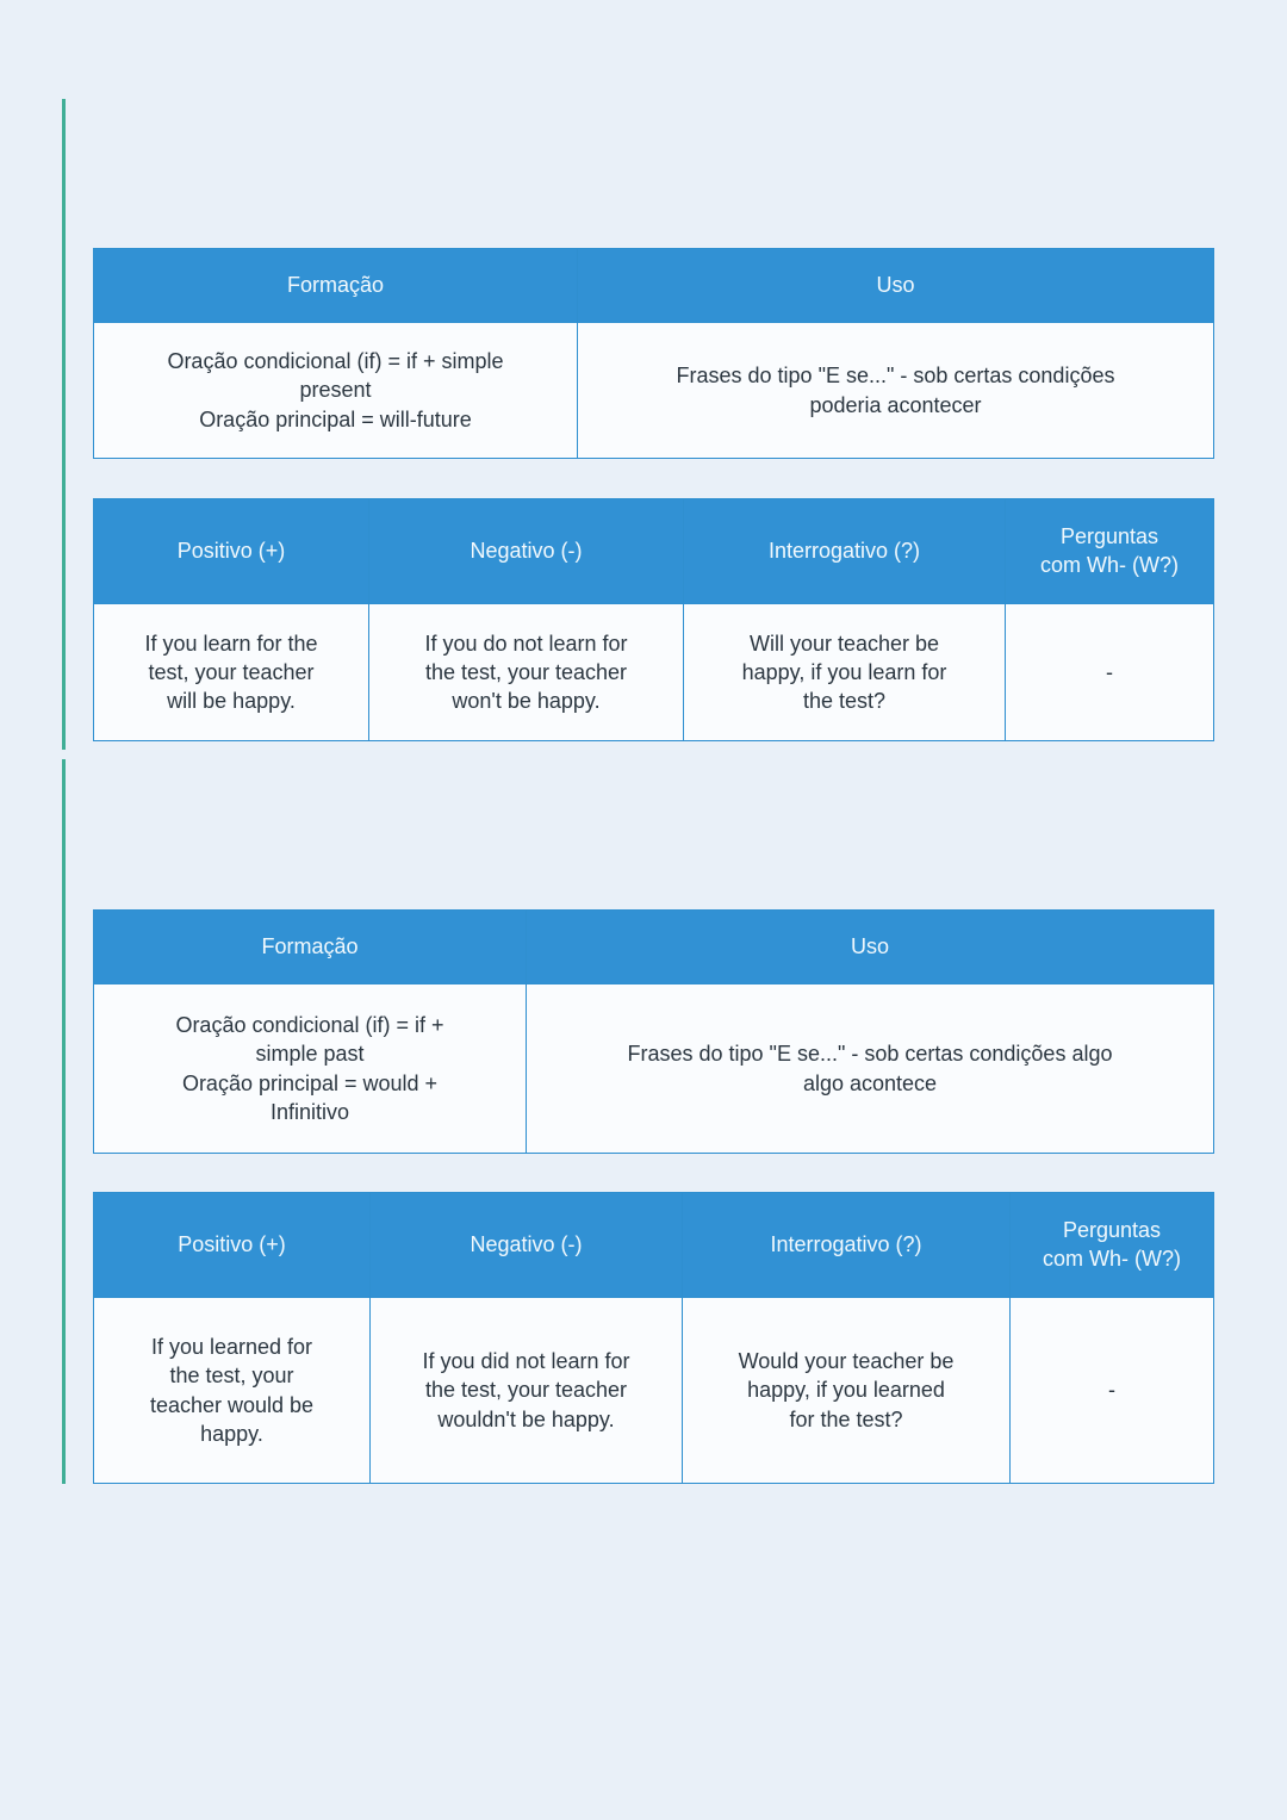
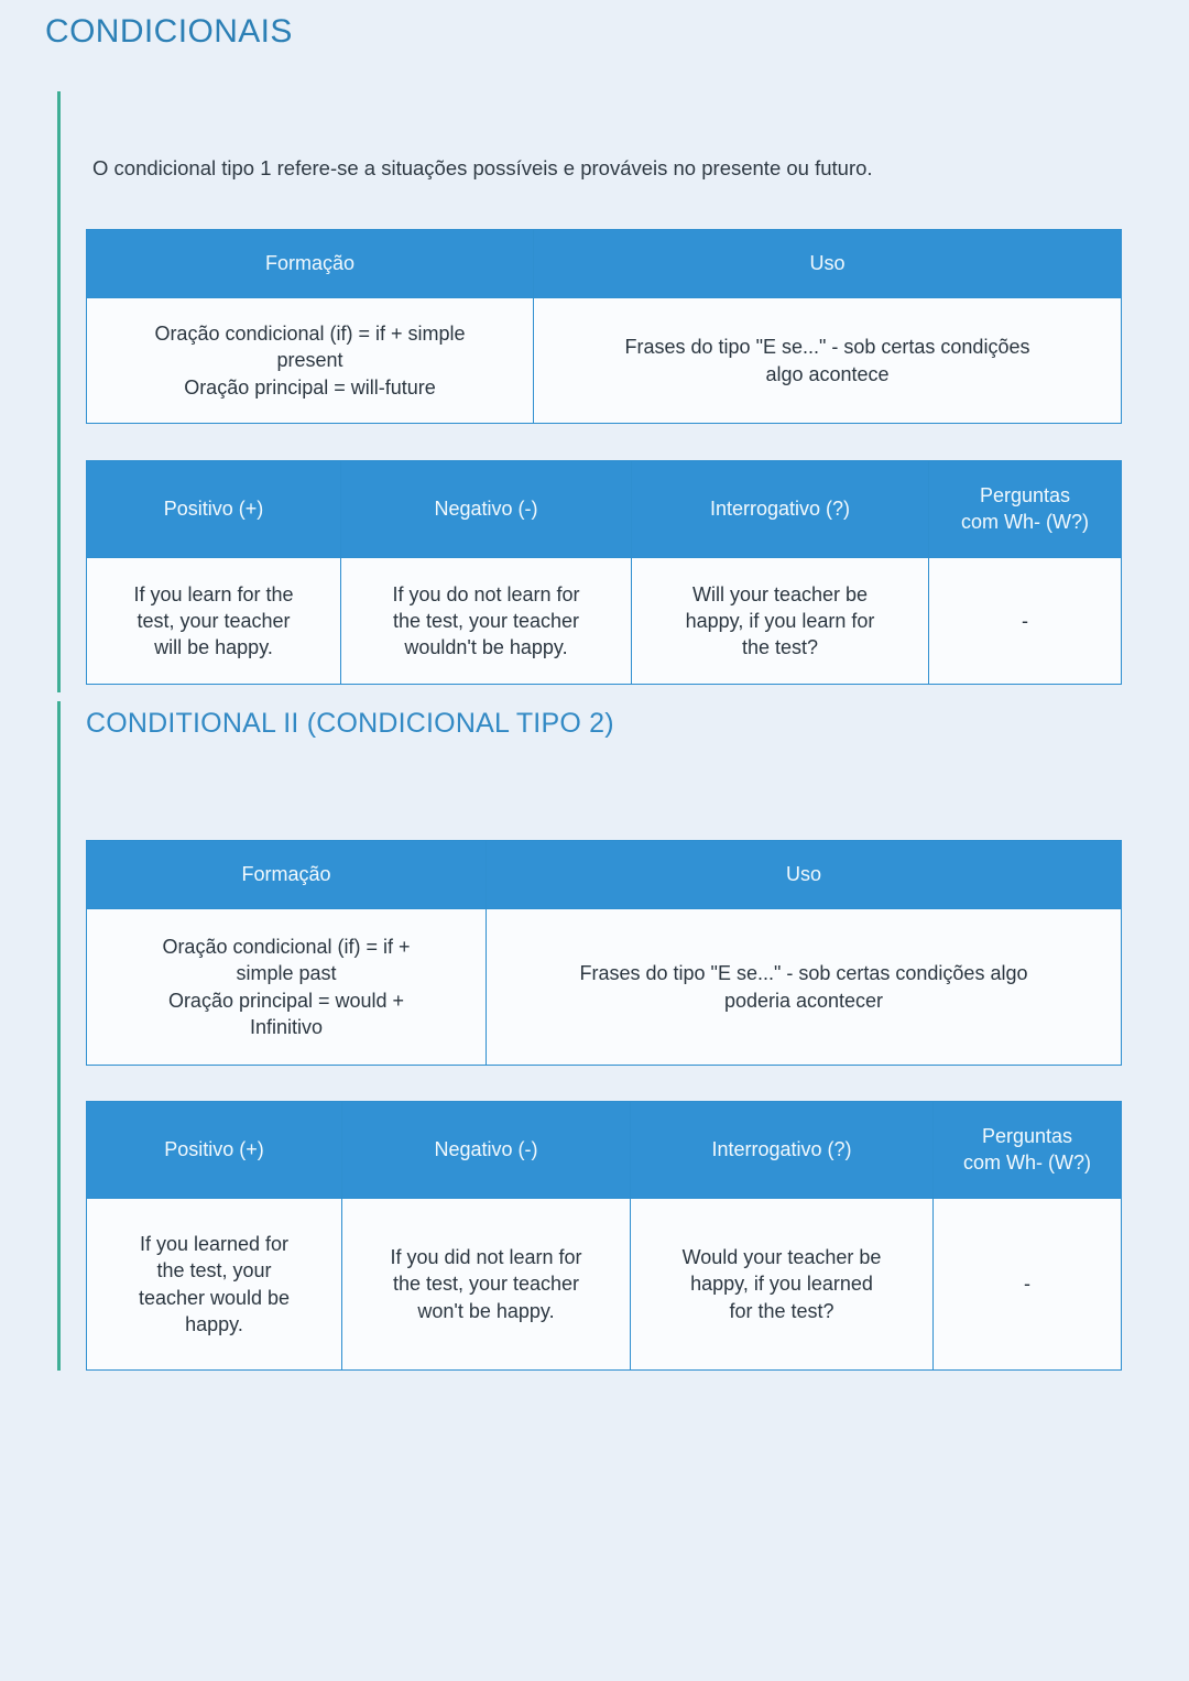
+ CONDICIONAIS
+ O condicional tipo 1 refere-se a situações possíveis e prováveis no presente ou futuro.
  Formação	Uso
- Oração condicional (if) = if + simple present Oração principal = will-future	Frases do tipo "E se..." - sob certas condições poderia acontecer
+ Oração condicional (if) = if + simple present Oração principal = will-future	Frases do tipo "E se..." - sob certas condições algo acontece
  Positivo (+)	Negativo (-)	Interrogativo (?)	Perguntas com Wh- (W?)
- If you learn for the test, your teacher will be happy.	If you do not learn for the test, your teacher won't be happy.	Will your teacher be happy, if you learn for the test?	-
+ If you learn for the test, your teacher will be happy.	If you do not learn for the test, your teacher wouldn't be happy.	Will your teacher be happy, if you learn for the test?	-
+ CONDITIONAL II (CONDICIONAL TIPO 2)
  Formação	Uso
- Oração condicional (if) = if + simple past Oração principal = would + Infinitivo	Frases do tipo "E se..." - sob certas condições algo algo acontece
+ Oração condicional (if) = if + simple past Oração principal = would + Infinitivo	Frases do tipo "E se..." - sob certas condições algo poderia acontecer
  Positivo (+)	Negativo (-)	Interrogativo (?)	Perguntas com Wh- (W?)
- If you learned for the test, your teacher would be happy.	If you did not learn for the test, your teacher wouldn't be happy.	Would your teacher be happy, if you learned for the test?	-
+ If you learned for the test, your teacher would be happy.	If you did not learn for the test, your teacher won't be happy.	Would your teacher be happy, if you learned for the test?	-
